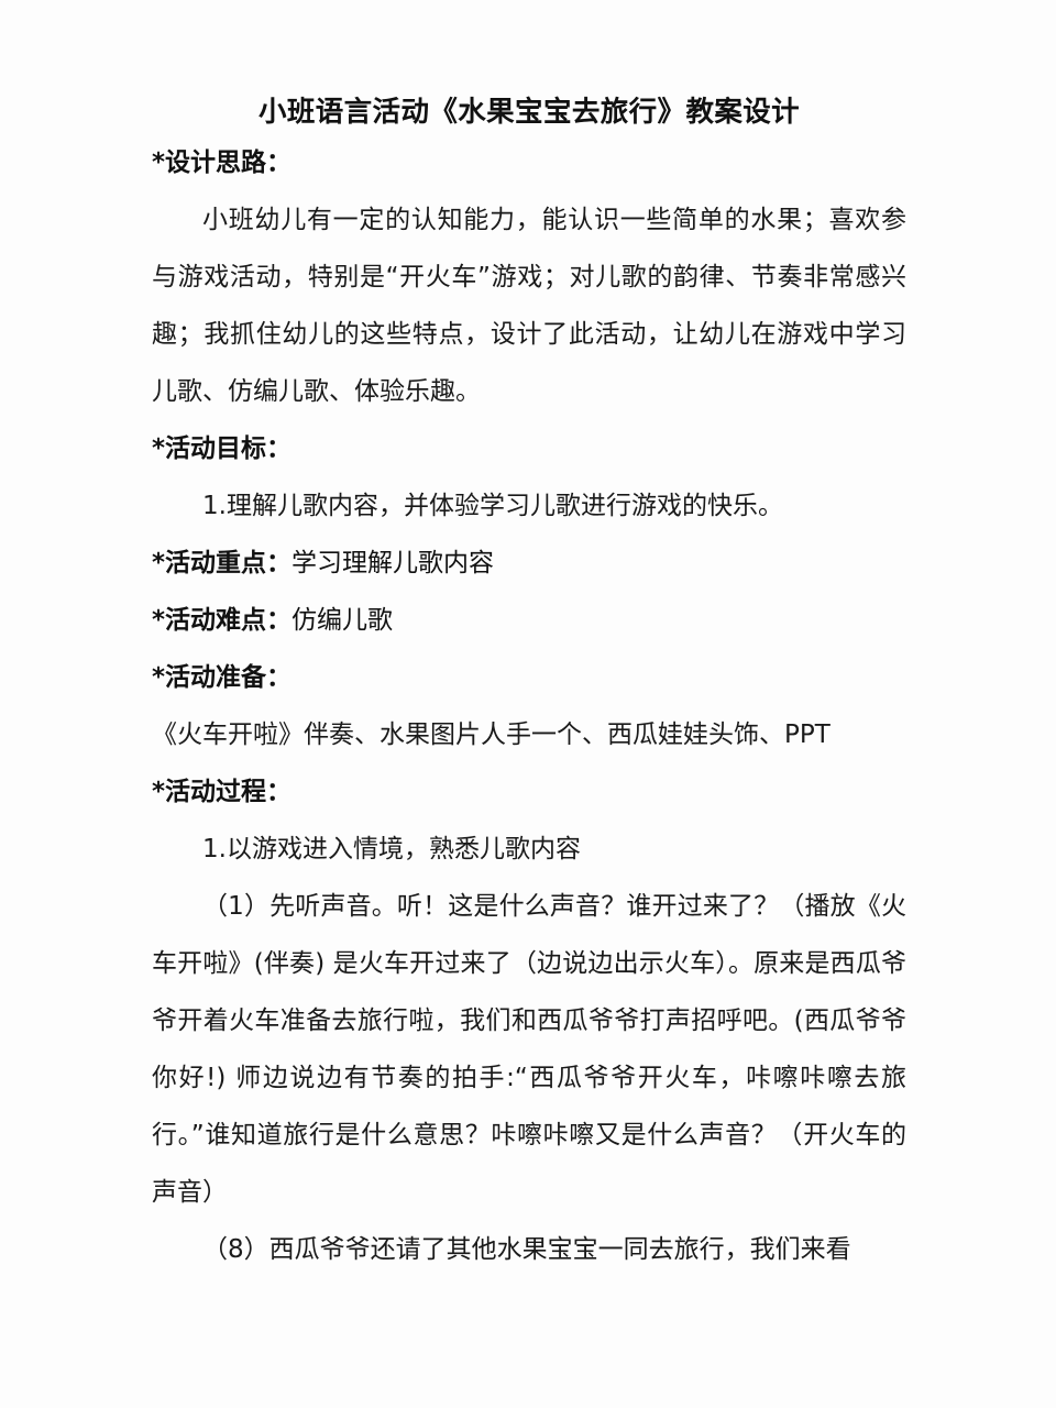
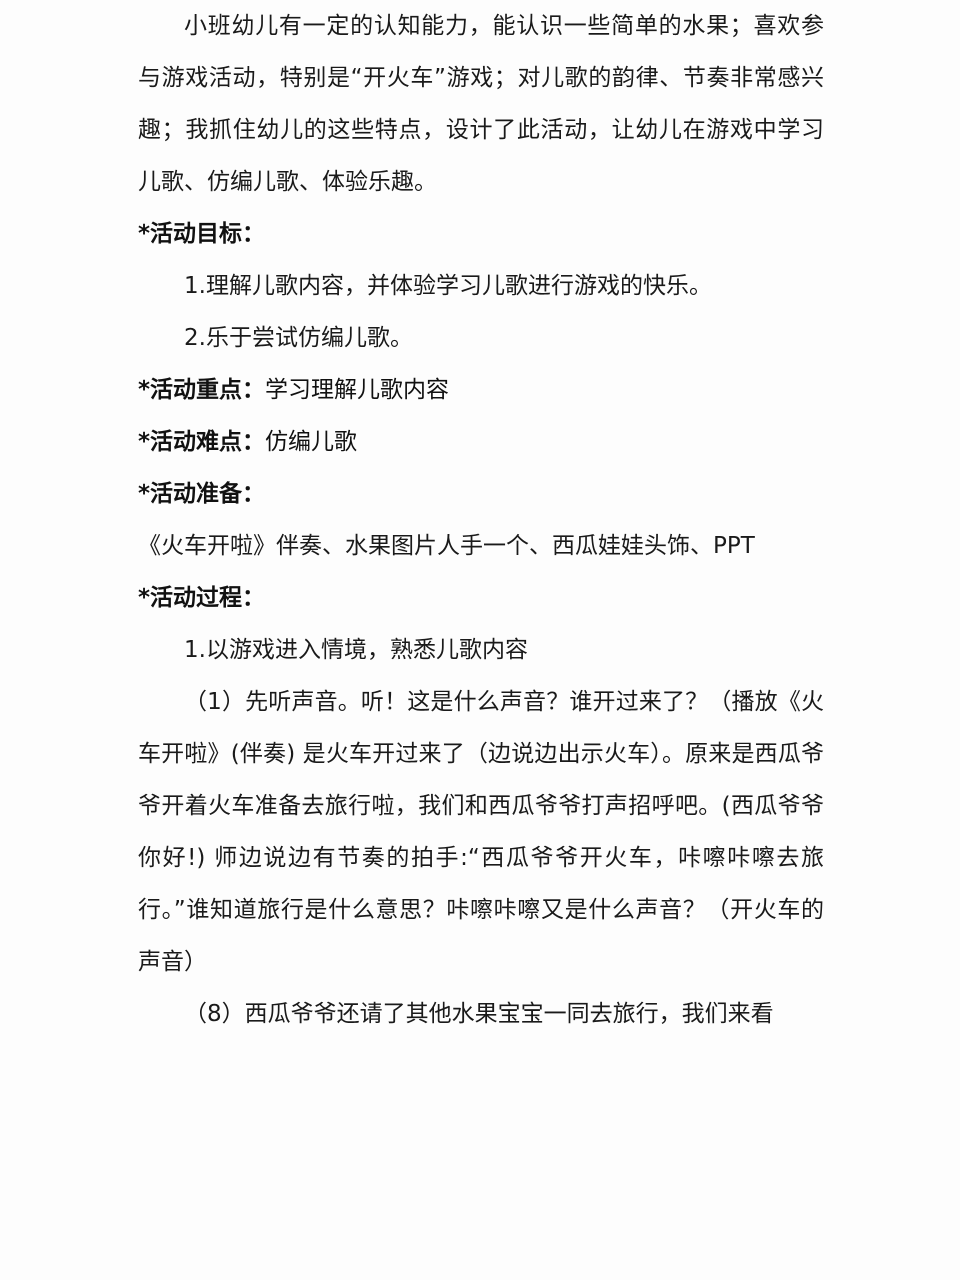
- 小班语言活动《水果宝宝去旅行》教案设计
- *设计思路：
  小班幼儿有一定的认知能力，能认识一些简单的水果；喜欢参与游戏活动，特别是“开火车”游戏；对儿歌的韵律、节奏非常感兴趣；我抓住幼儿的这些特点，设计了此活动，让幼儿在游戏中学习儿歌、仿编儿歌、体验乐趣。
  *活动目标：
  1.理解儿歌内容，并体验学习儿歌进行游戏的快乐。
+ 2.乐于尝试仿编儿歌。
  *活动重点：学习理解儿歌内容
  *活动难点：仿编儿歌
  *活动准备：
  《火车开啦》伴奏、水果图片人手一个、西瓜娃娃头饰、PPT
  *活动过程：
  1.以游戏进入情境，熟悉儿歌内容
  （1）先听声音。听！这是什么声音？谁开过来了？（播放《火车开啦》(伴奏) 是火车开过来了（边说边出示火车）。原来是西瓜爷爷开着火车准备去旅行啦，我们和西瓜爷爷打声招呼吧。(西瓜爷爷你好!) 师边说边有节奏的拍手:“西瓜爷爷开火车，咔嚓咔嚓去旅行。”谁知道旅行是什么意思？咔嚓咔嚓又是什么声音？（开火车的声音）
  （8）西瓜爷爷还请了其他水果宝宝一同去旅行，我们来看
